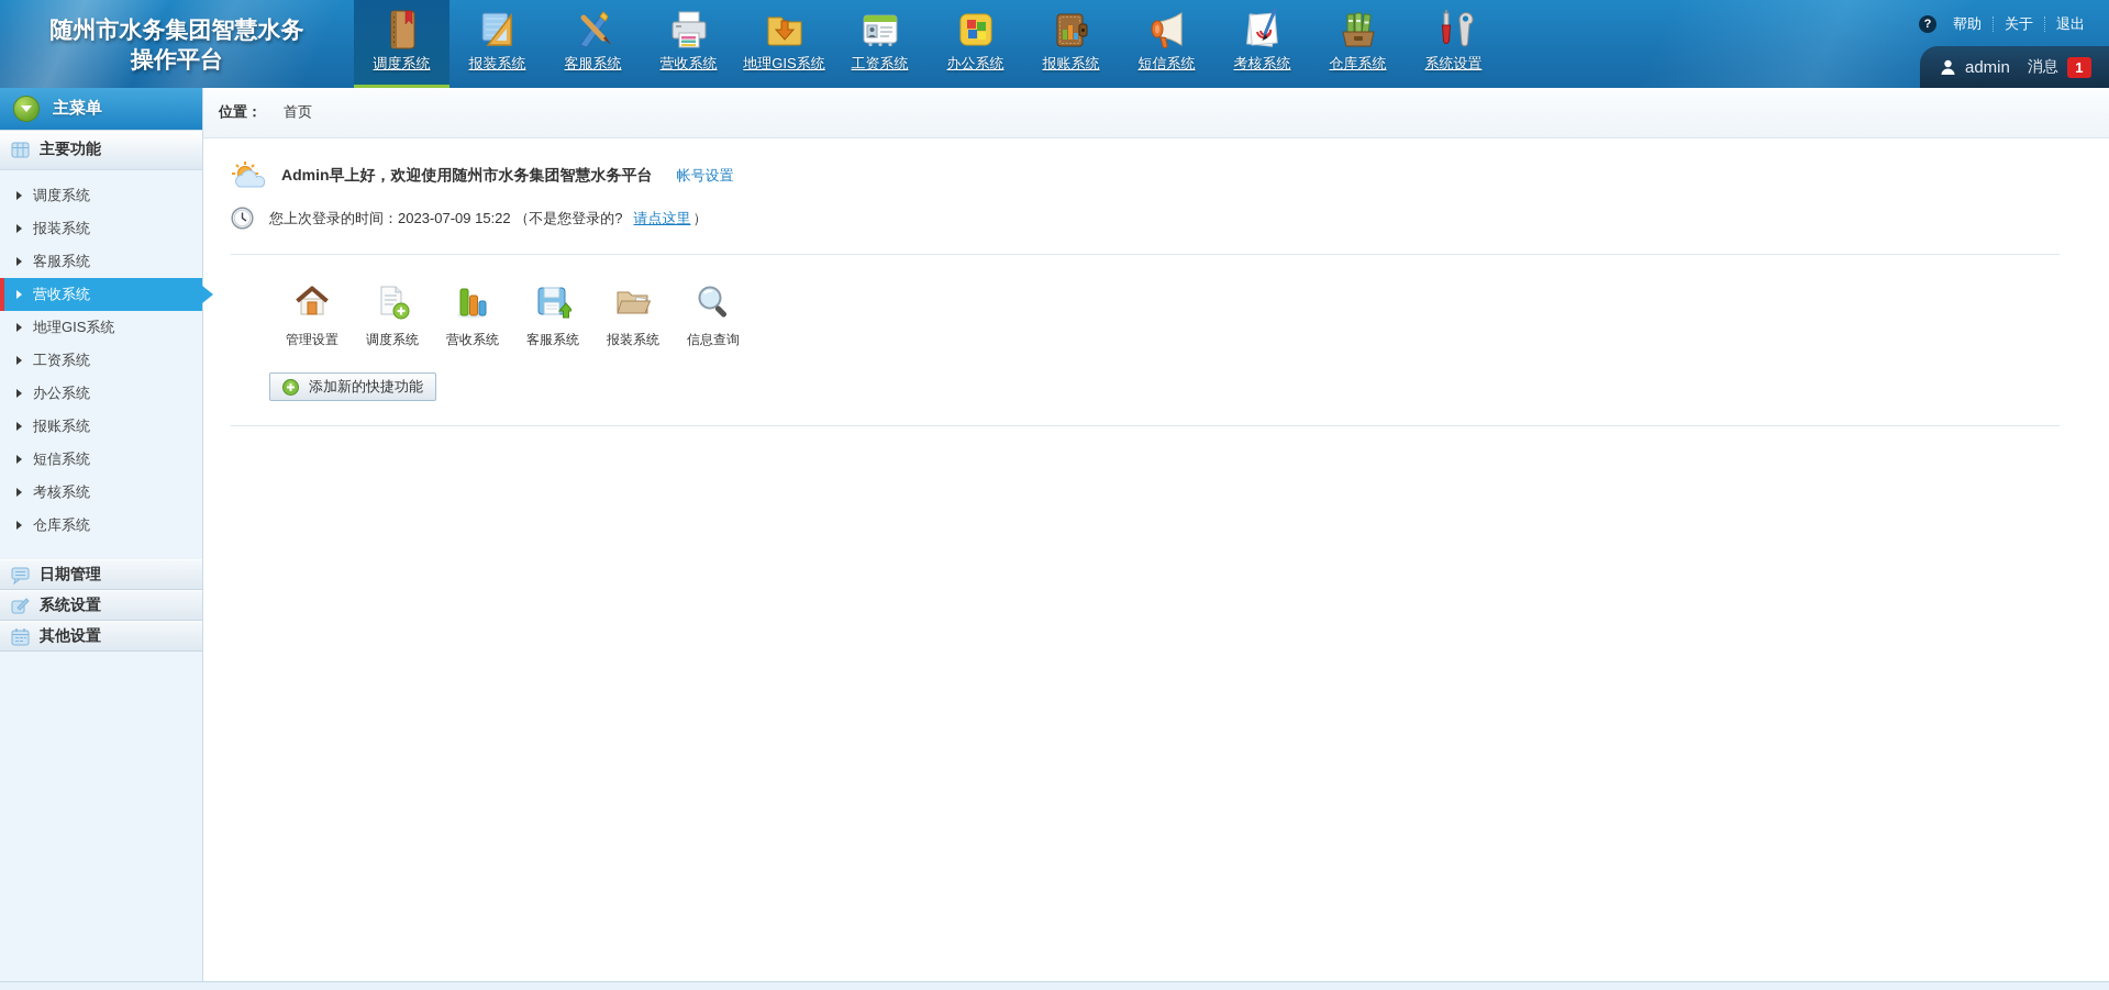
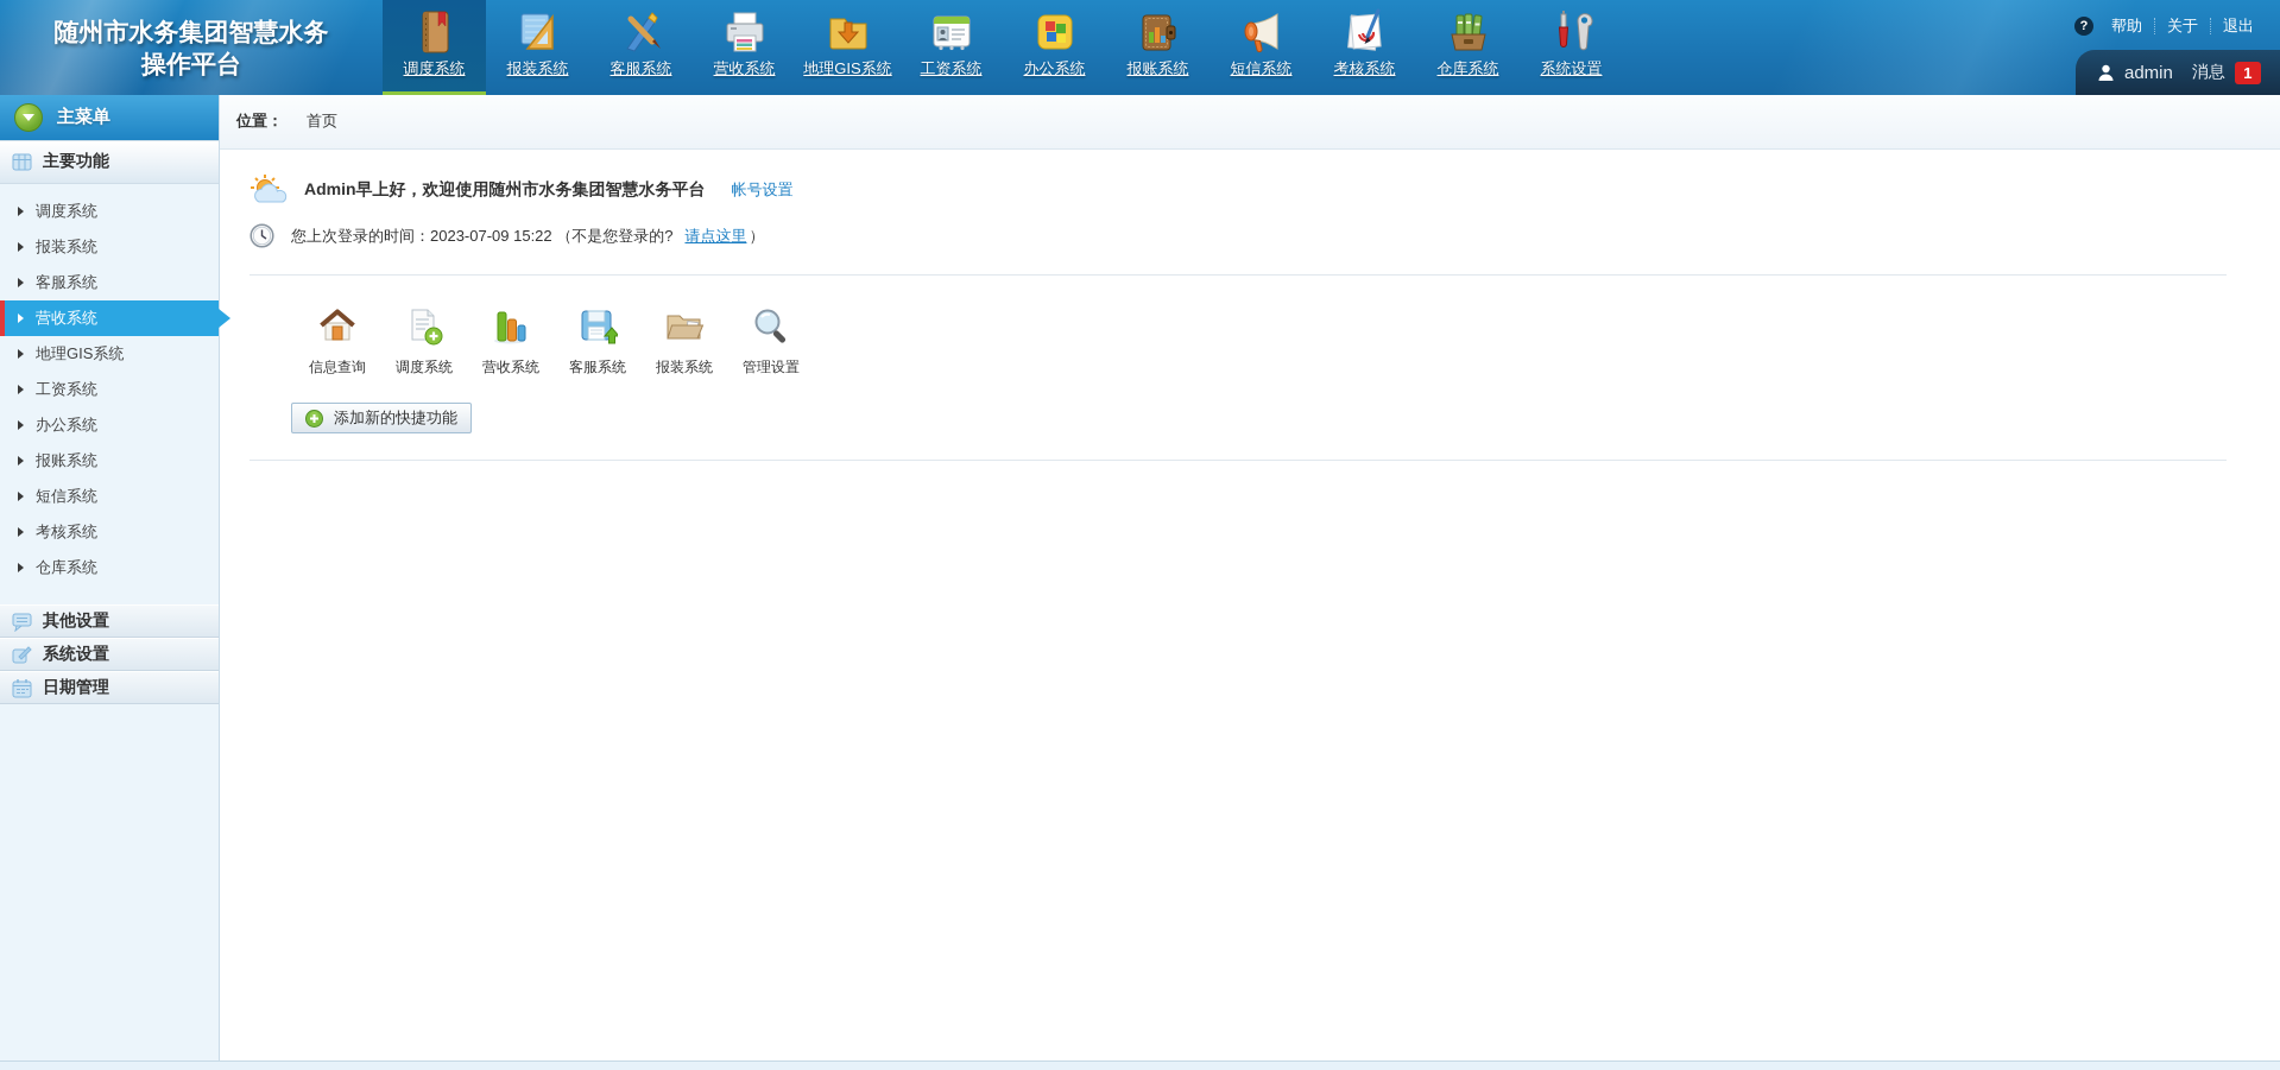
  随州市水务集团智慧水务
  操作平台
  调度系统
  报装系统
  客服系统
  营收系统
  地理GIS系统
  工资系统
  办公系统
  报账系统
  短信系统
  考核系统
  仓库系统
  系统设置
  ?
  帮助
  关于
  退出
  admin
  消息
  1
  主菜单
  主要功能
  调度系统
  报装系统
  客服系统
  营收系统
  地理GIS系统
  工资系统
  办公系统
  报账系统
  短信系统
  考核系统
  仓库系统
- 日期管理
+ 其他设置
  系统设置
- 其他设置
+ 日期管理
  位置： 首页
  Admin早上好，欢迎使用随州市水务集团智慧水务平台
  帐号设置
  您上次登录的时间：2023-07-09 15:22 （不是您登录的?
  请点这里
  ）
- 管理设置
+ 信息查询
  调度系统
  营收系统
  客服系统
  报装系统
- 信息查询
+ 管理设置
  添加新的快捷功能
